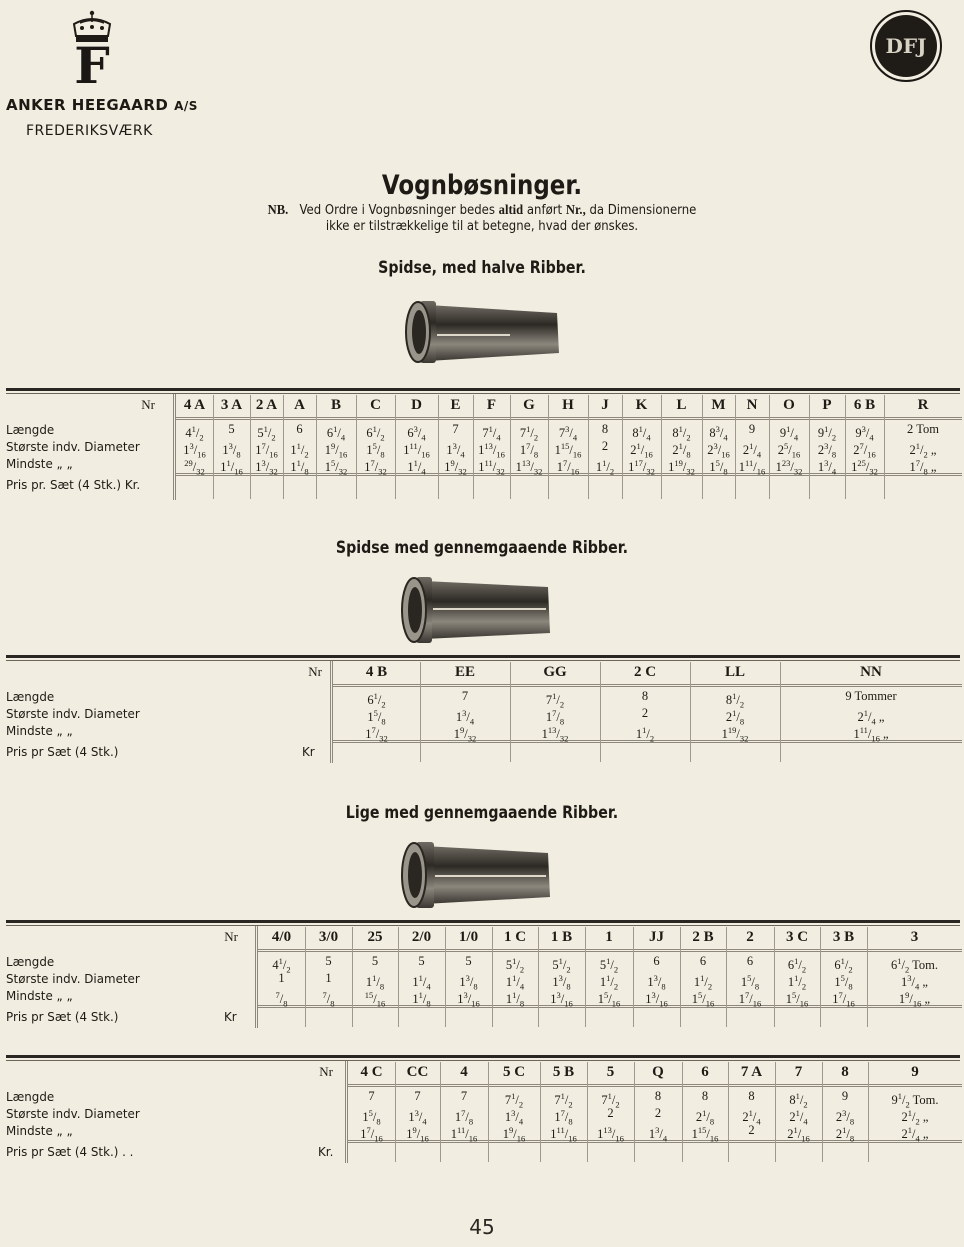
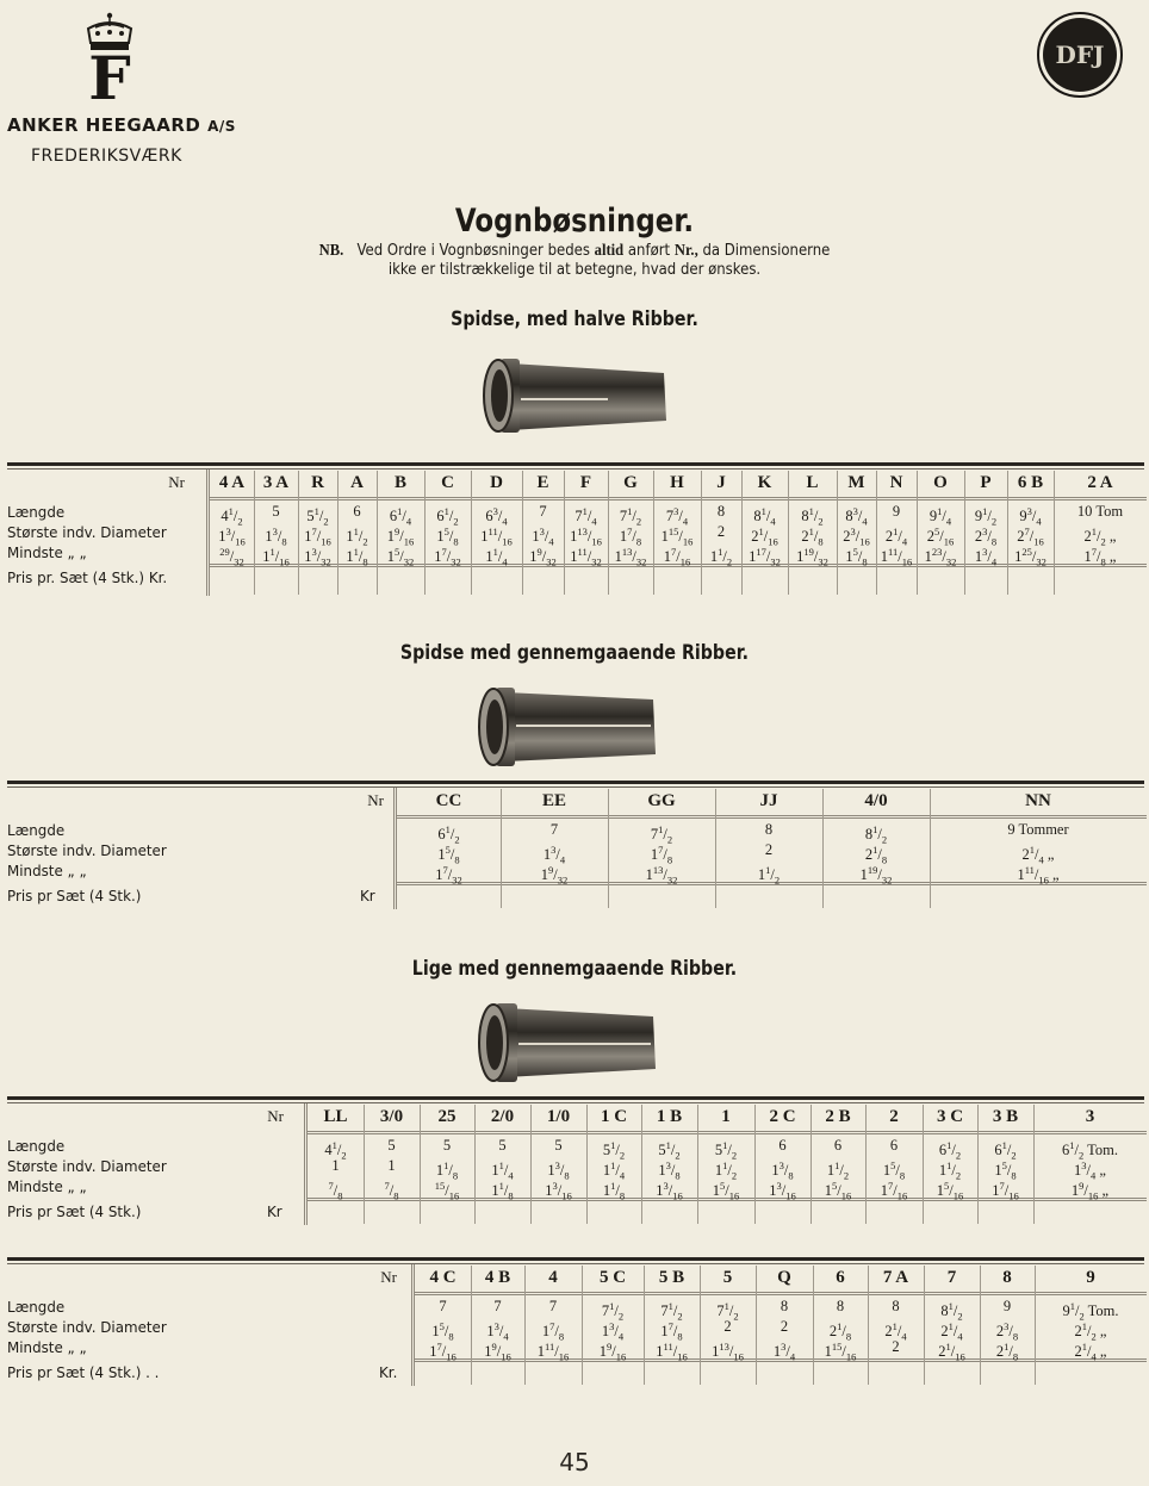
  F
  ANKER HEEGAARD A/S
  FREDERIKSVÆRK
  DFJ
  Vognbøsninger.
  NB. Ved Ordre i Vognbøsninger bedes altid anført Nr., da Dimensionerne
  ikke er tilstrækkelige til at betegne, hvad der ønskes.
  Spidse, med halve Ribber.
  Spidse med gennemgaaende Ribber.
  Lige med gennemgaaende Ribber.
  Nr
  Længde
  Største indv. Diameter
  Mindste „ „
  Pris pr. Sæt (4 Stk.) Kr.
  4 A
  41/2
  13/16
  29/32
  3 A
  5
  13/8
  11/16
- 2 A
+ R
  51/2
  17/16
  13/32
  A
  6
  11/2
  11/8
  B
  61/4
  19/16
  15/32
  C
  61/2
  15/8
  17/32
  D
  63/4
  111/16
  11/4
  E
  7
  13/4
  19/32
  F
  71/4
  113/16
  111/32
  G
  71/2
  17/8
  113/32
  H
  73/4
  115/16
  17/16
  J
  8
  2
  11/2
  K
  81/4
  21/16
  117/32
  L
  81/2
  21/8
  119/32
  M
  83/4
  23/16
  15/8
  N
  9
  21/4
  111/16
  O
  91/4
  25/16
  123/32
  P
  91/2
  23/8
  13/4
  6 B
  93/4
  27/16
  125/32
- R
+ 2 A
- 2 Tom
+ 10 Tom
  21/2 „
  17/8 „
  Nr
  Længde
  Største indv. Diameter
  Mindste „ „
  Pris pr Sæt (4 Stk.)
  Kr
- 4 B
+ CC
  61/2
  15/8
  17/32
  EE
  7
  13/4
  19/32
  GG
  71/2
  17/8
  113/32
- 2 C
+ JJ
  8
  2
  11/2
- LL
+ 4/0
  81/2
  21/8
  119/32
  NN
  9 Tommer
  21/4 „
  111/16 „
  Nr
  Længde
  Største indv. Diameter
  Mindste „ „
  Pris pr Sæt (4 Stk.)
  Kr
- 4/0
+ LL
  41/2
  1
  7/8
  3/0
  5
  1
  7/8
  25
  5
  11/8
  15/16
  2/0
  5
  11/4
  11/8
  1/0
  5
  13/8
  13/16
  1 C
  51/2
  11/4
  11/8
  1 B
  51/2
  13/8
  13/16
  1
  51/2
  11/2
  15/16
- JJ
+ 2 C
  6
  13/8
  13/16
  2 B
  6
  11/2
  15/16
  2
  6
  15/8
  17/16
  3 C
  61/2
  11/2
  15/16
  3 B
  61/2
  15/8
  17/16
  3
  61/2 Tom.
  13/4 „
  19/16 „
  Nr
  Længde
  Største indv. Diameter
  Mindste „ „
  Pris pr Sæt (4 Stk.) . .
  Kr.
  4 C
  7
  15/8
  17/16
- CC
+ 4 B
  7
  13/4
  19/16
  4
  7
  17/8
  111/16
  5 C
  71/2
  13/4
  19/16
  5 B
  71/2
  17/8
  111/16
  5
  71/2
  2
  113/16
  Q
  8
  2
  13/4
  6
  8
  21/8
  115/16
  7 A
  8
  21/4
  2
  7
  81/2
  21/4
  21/16
  8
  9
  23/8
  21/8
  9
  91/2 Tom.
  21/2 „
  21/4 „
  45
